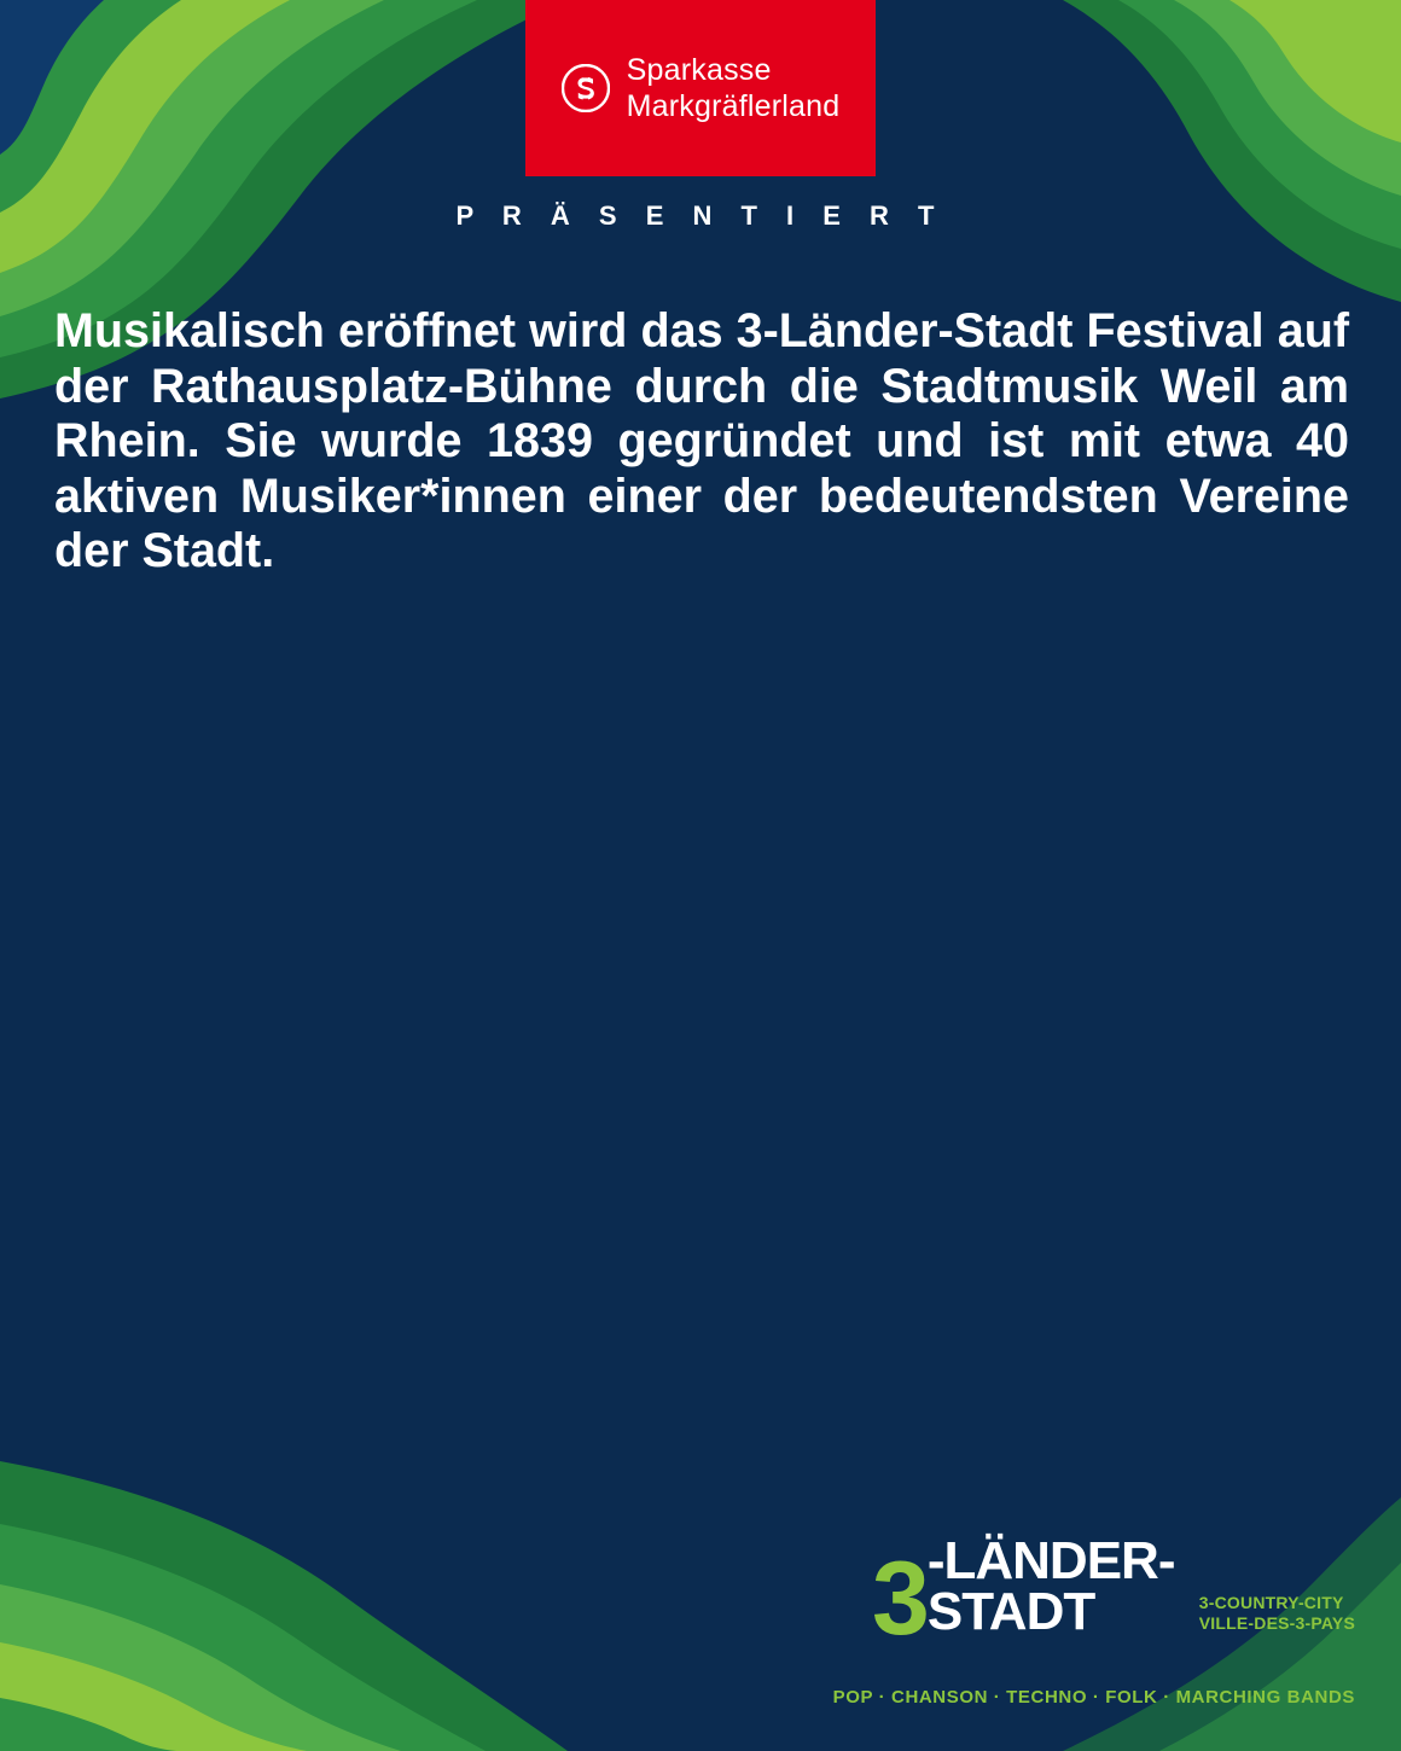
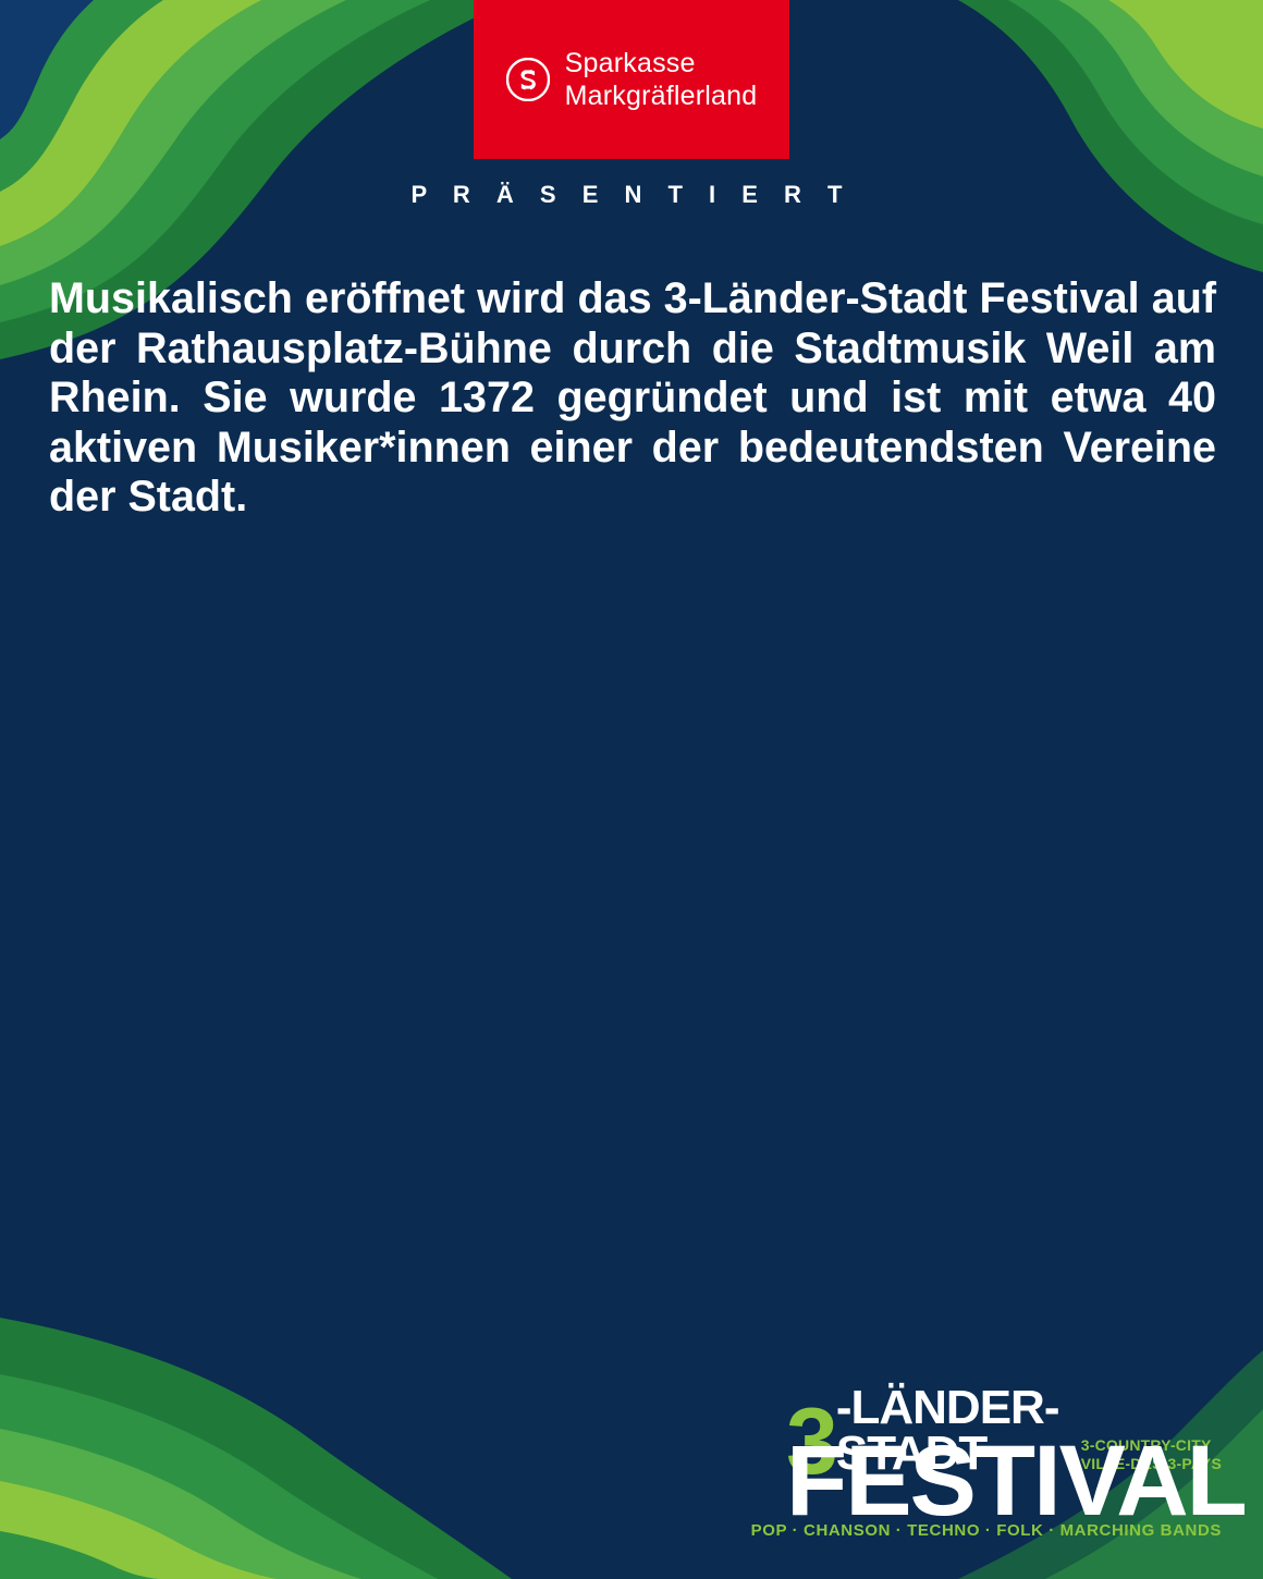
  Sparkasse
  Markgräflerland
  P R Ä S E N T I E R T
- Musikalisch eröffnet wird das 3-Länder-Stadt Festival auf der Rathausplatz-Bühne durch die Stadtmusik Weil am Rhein. Sie wurde 1839 gegründet und ist mit etwa 40 aktiven Musiker*innen einer der bedeutendsten Vereine der Stadt.
+ Musikalisch eröffnet wird das 3-Länder-Stadt Festival auf der Rathausplatz-Bühne durch die Stadtmusik Weil am Rhein. Sie wurde 1372 gegründet und ist mit etwa 40 aktiven Musiker*innen einer der bedeutendsten Vereine der Stadt.
  3
  -LÄNDER-STADT
  3-COUNTRY-CITY
  VILLE-DES-3-PAYS
+ FESTIVAL
  POP · CHANSON · TECHNO · FOLK · MARCHING BANDS
